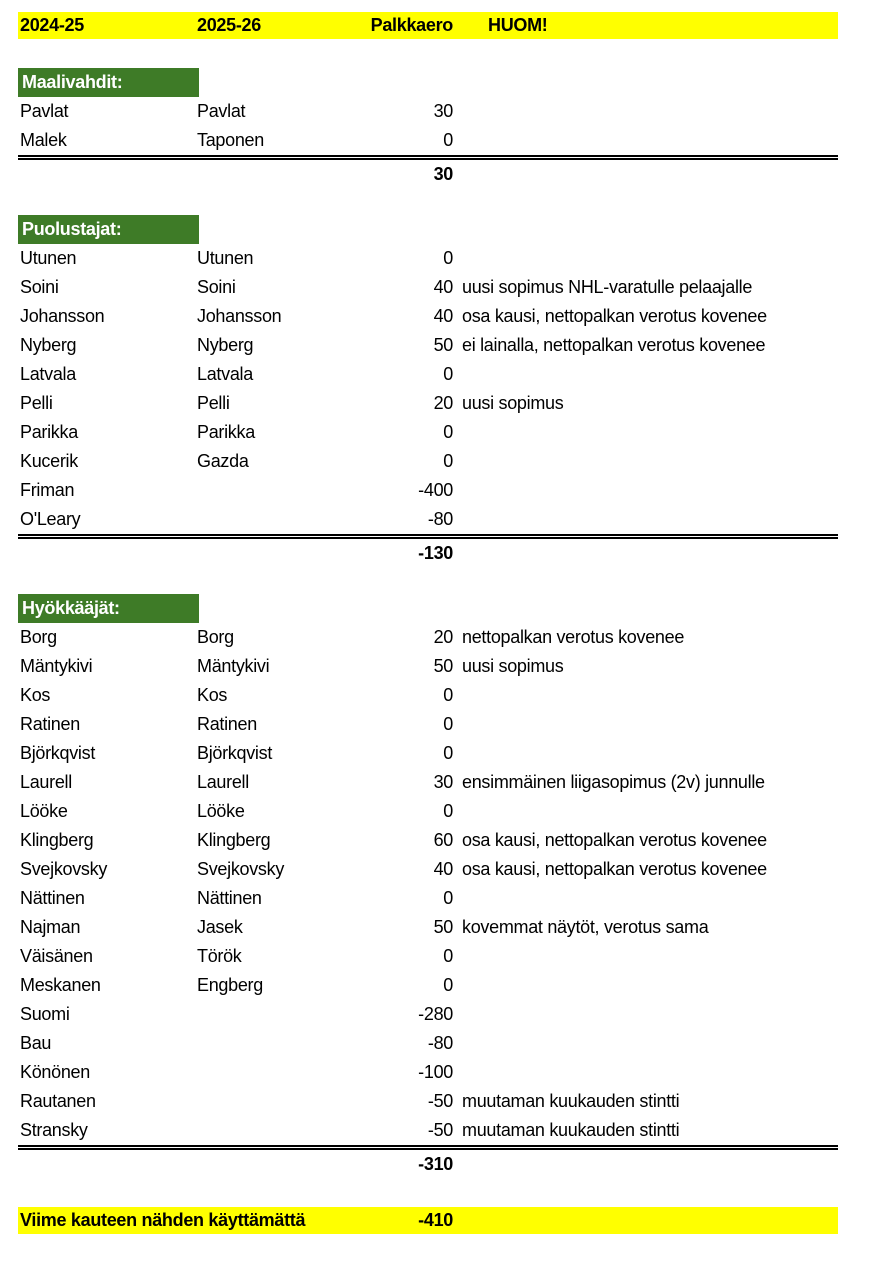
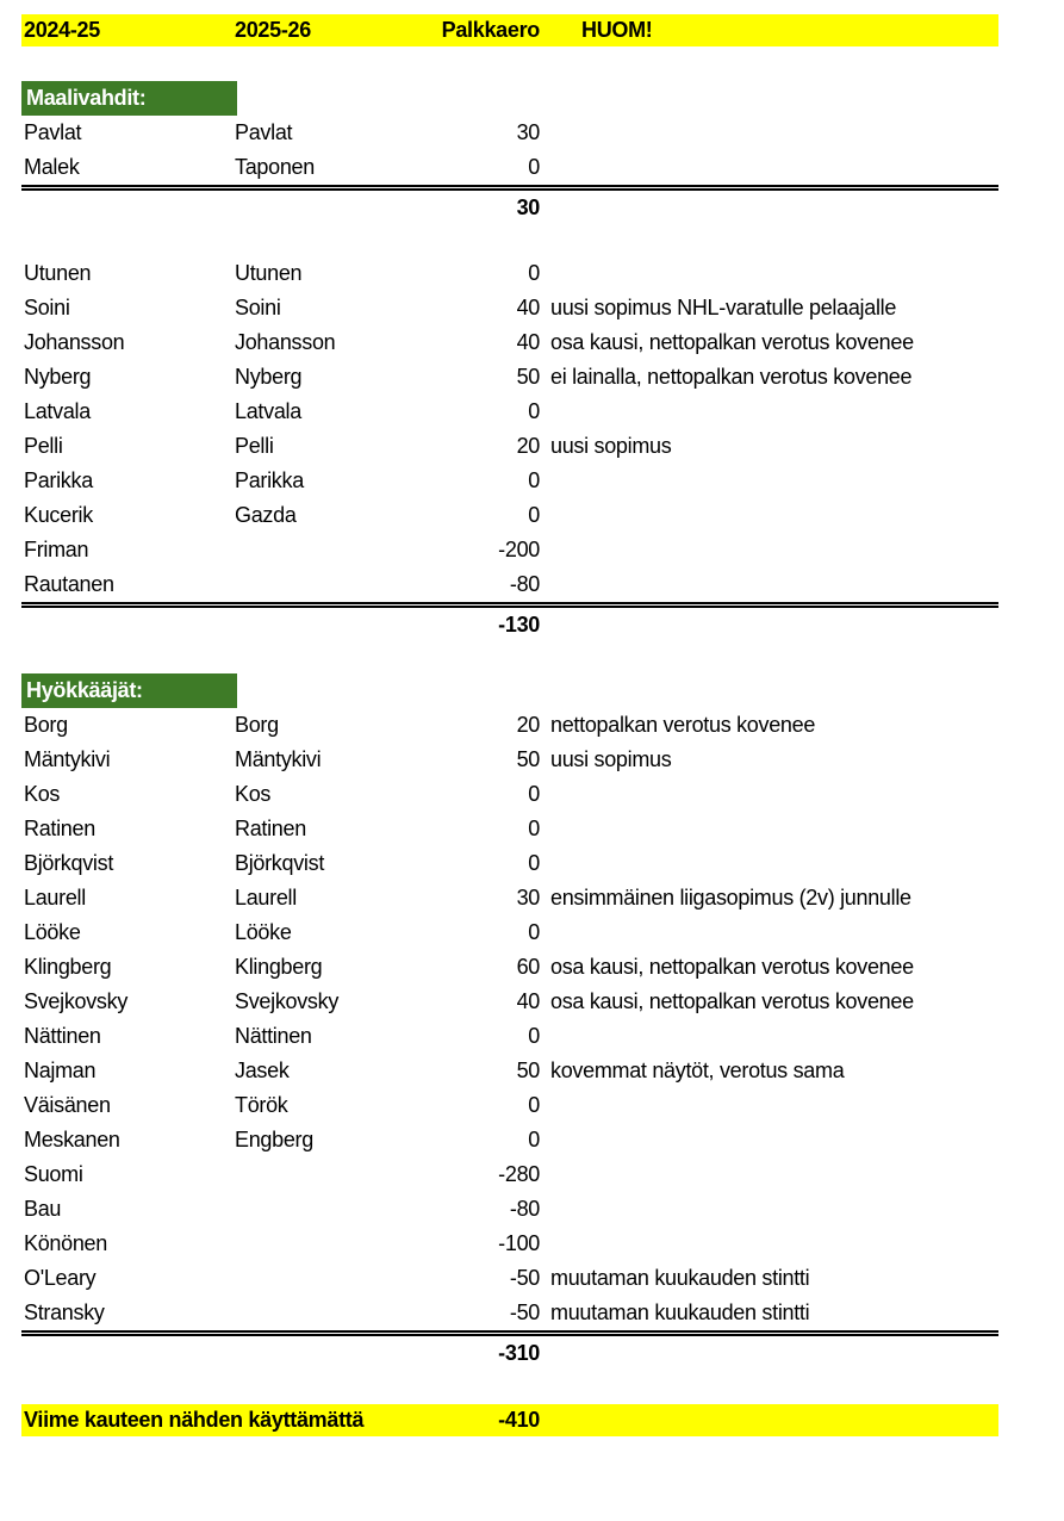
  2024-25
  2025-26
  Palkkaero
  HUOM!
  Maalivahdit:
  Pavlat
  Pavlat
  30
  Malek
  Taponen
  0
  30
- Puolustajat:
  Utunen
  Utunen
  0
  Soini
  Soini
  40
  uusi sopimus NHL-varatulle pelaajalle
  Johansson
  Johansson
  40
  osa kausi, nettopalkan verotus kovenee
  Nyberg
  Nyberg
  50
  ei lainalla, nettopalkan verotus kovenee
  Latvala
  Latvala
  0
  Pelli
  Pelli
  20
  uusi sopimus
  Parikka
  Parikka
  0
  Kucerik
  Gazda
  0
  Friman
- -400
+ -200
- O'Leary
+ Rautanen
  -80
  -130
  Hyökkääjät:
  Borg
  Borg
  20
  nettopalkan verotus kovenee
  Mäntykivi
  Mäntykivi
  50
  uusi sopimus
  Kos
  Kos
  0
  Ratinen
  Ratinen
  0
  Björkqvist
  Björkqvist
  0
  Laurell
  Laurell
  30
  ensimmäinen liigasopimus (2v) junnulle
  Lööke
  Lööke
  0
  Klingberg
  Klingberg
  60
  osa kausi, nettopalkan verotus kovenee
  Svejkovsky
  Svejkovsky
  40
  osa kausi, nettopalkan verotus kovenee
  Nättinen
  Nättinen
  0
  Najman
  Jasek
  50
  kovemmat näytöt, verotus sama
  Väisänen
  Török
  0
  Meskanen
  Engberg
  0
  Suomi
  -280
  Bau
  -80
  Könönen
  -100
- Rautanen
+ O'Leary
  -50
  muutaman kuukauden stintti
  Stransky
  -50
  muutaman kuukauden stintti
  -310
  Viime kauteen nähden käyttämättä
  -410
